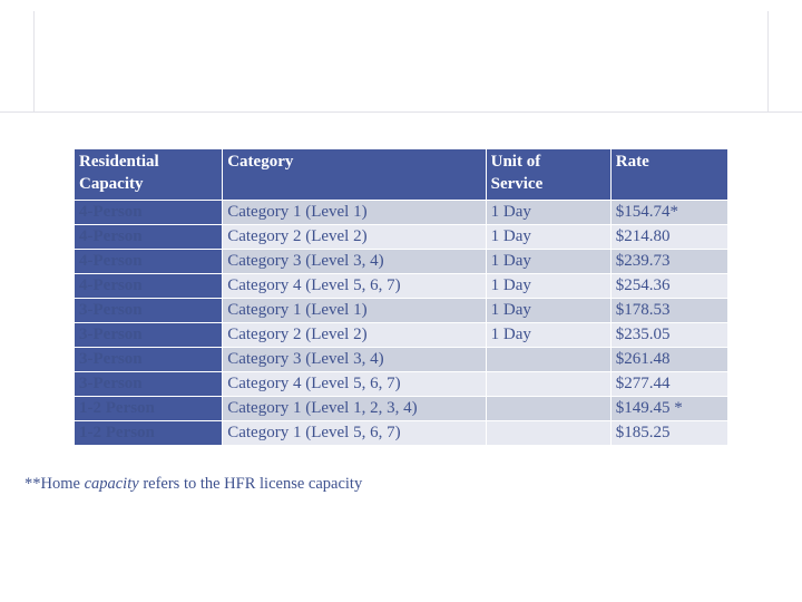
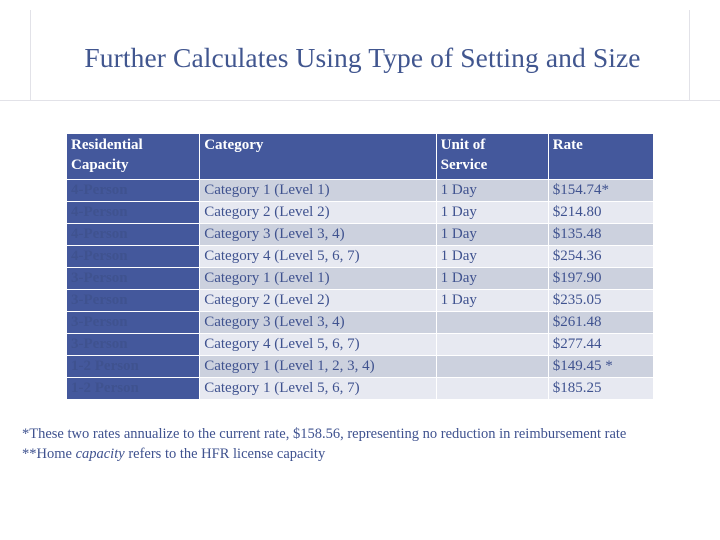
+ Further Calculates Using Type of Setting and Size
  Residential Capacity	Category	Unit of Service	Rate
  	Category 1 (Level 1)	1 Day	$154.74*
  	Category 2 (Level 2)	1 Day	$214.80
- 	Category 3 (Level 3, 4)	1 Day	$239.73
+ 	Category 3 (Level 3, 4)	1 Day	$135.48
  	Category 4 (Level 5, 6, 7)	1 Day	$254.36
- 	Category 1 (Level 1)	1 Day	$178.53
+ 	Category 1 (Level 1)	1 Day	$197.90
  	Category 2 (Level 2)	1 Day	$235.05
  	Category 3 (Level 3, 4)		$261.48
  	Category 4 (Level 5, 6, 7)		$277.44
  	Category 1 (Level 1, 2, 3, 4)		$149.45 *
  	Category 1 (Level 5, 6, 7)		$185.25
+ *These two rates annualize to the current rate, $158.56, representing no reduction in reimbursement rate
  **Home capacity refers to the HFR license capacity
